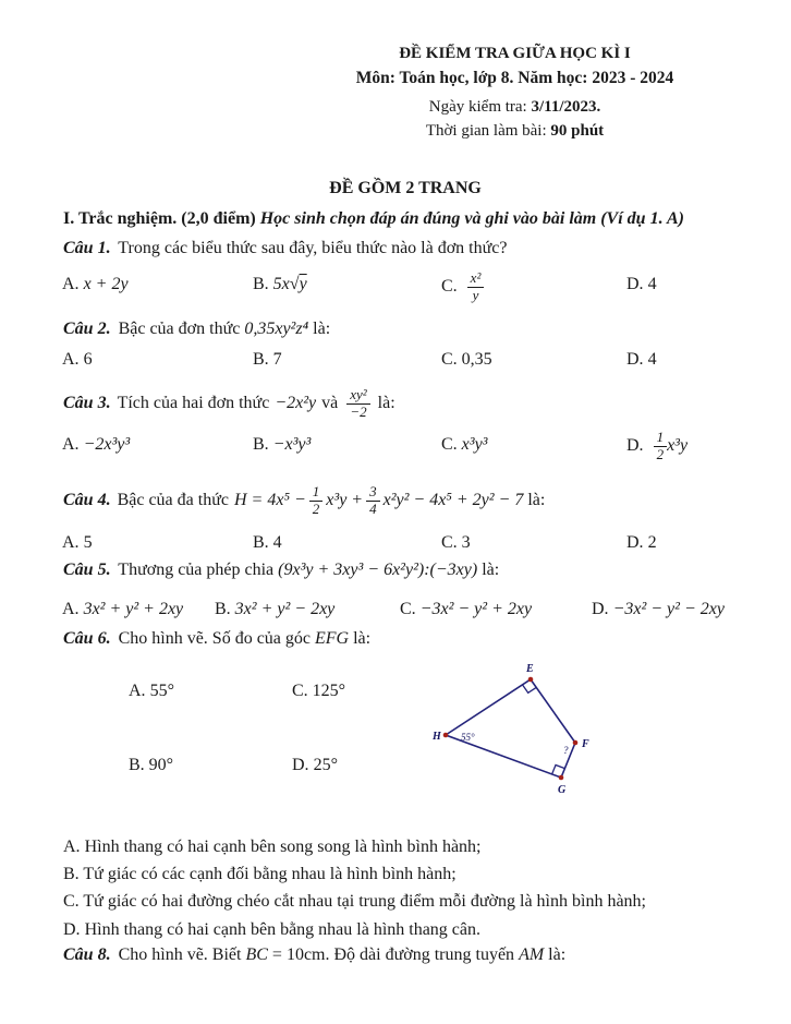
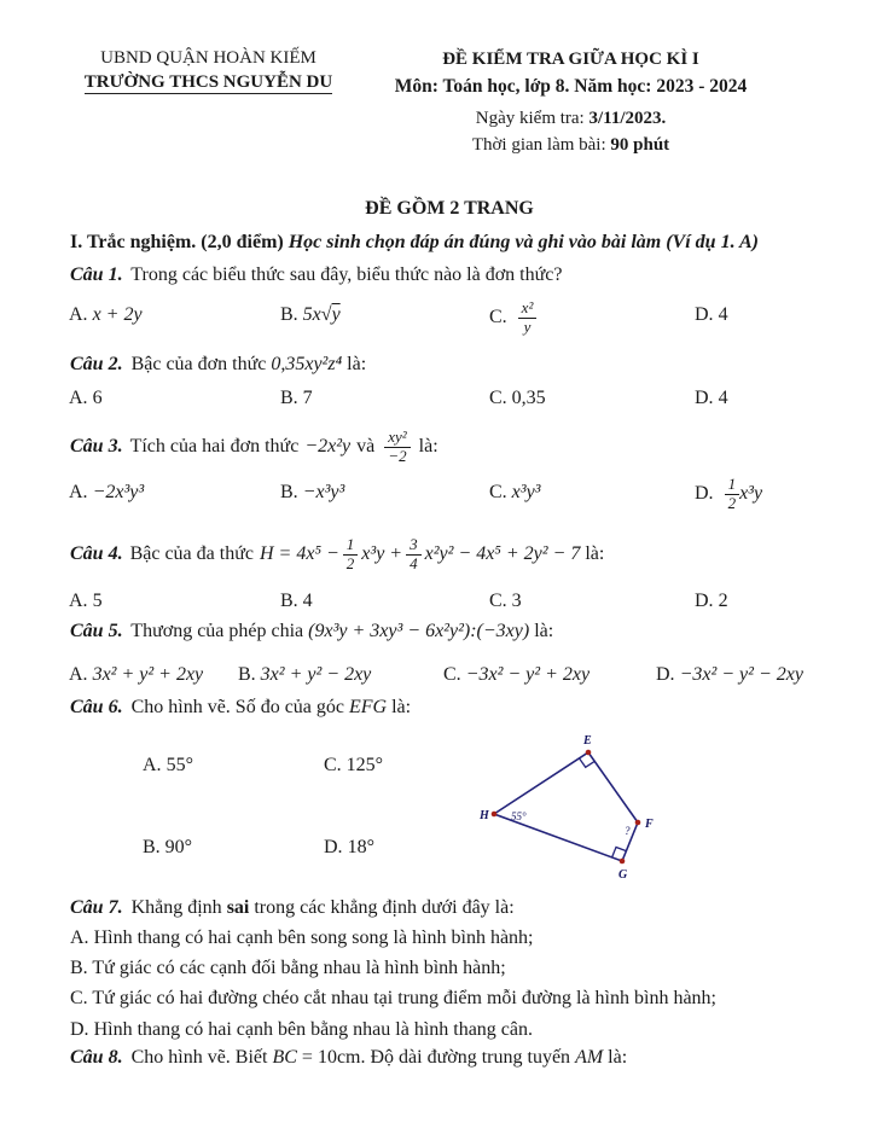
+ UBND QUẬN HOÀN KIẾM
+ TRƯỜNG THCS NGUYỄN DU
  ĐỀ KIỂM TRA GIỮA HỌC KÌ I
  Môn: Toán học, lớp 8. Năm học: 2023 - 2024
  Ngày kiểm tra: 3/11/2023.
  Thời gian làm bài: 90 phút
  ĐỀ GỒM 2 TRANG
  I. Trắc nghiệm. (2,0 điểm) Học sinh chọn đáp án đúng và ghi vào bài làm (Ví dụ 1. A)
  Câu 1. Trong các biểu thức sau đây, biểu thức nào là đơn thức?
  A. x + 2y
  B. 5x√y
  C.
  x²
  y
  D. 4
  Câu 2. Bậc của đơn thức 0,35xy²z⁴ là:
  A. 6
  B. 7
  C. 0,35
  D. 4
  Câu 3.
  Tích của hai đơn thức
  −2x²y
  và
  xy²
  −2
  là:
  A. −2x³y³
  B. −x³y³
  C. x³y³
  D.
  1
  2
  x³y
  Câu 4.
  Bậc của đa thức
  H = 4x⁵ −
  1
  2
  x³y +
  3
  4
  x²y² − 4x⁵ + 2y² − 7
  là:
  A. 5
  B. 4
  C. 3
  D. 2
  Câu 5. Thương của phép chia (9x³y + 3xy³ − 6x²y²):(−3xy) là:
  A. 3x² + y² + 2xy
  B. 3x² + y² − 2xy
  C. −3x² − y² + 2xy
  D. −3x² − y² − 2xy
  Câu 6. Cho hình vẽ. Số đo của góc EFG là:
  A. 55°
  C. 125°
  B. 90°
- D. 25°
+ D. 18°
  E
  H
  F
  G
  55°
  ?
+ Câu 7. Khẳng định sai trong các khẳng định dưới đây là:
  A. Hình thang có hai cạnh bên song song là hình bình hành;
  B. Tứ giác có các cạnh đối bằng nhau là hình bình hành;
  C. Tứ giác có hai đường chéo cắt nhau tại trung điểm mỗi đường là hình bình hành;
  D. Hình thang có hai cạnh bên bằng nhau là hình thang cân.
  Câu 8. Cho hình vẽ. Biết BC = 10cm. Độ dài đường trung tuyến AM là:
